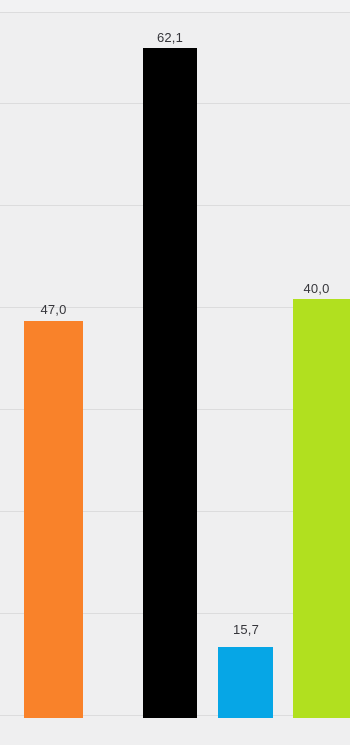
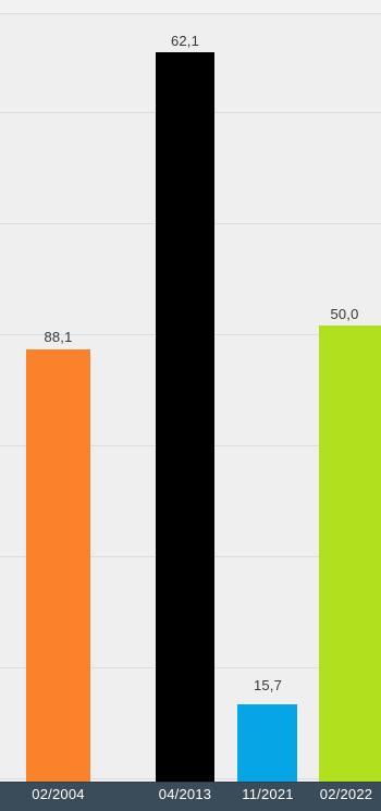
- 47,0
+ 88,1
  62,1
  15,7
- 40,0
+ 50,0
+ 02/2004
+ 04/2013
+ 11/2021
+ 02/2022
